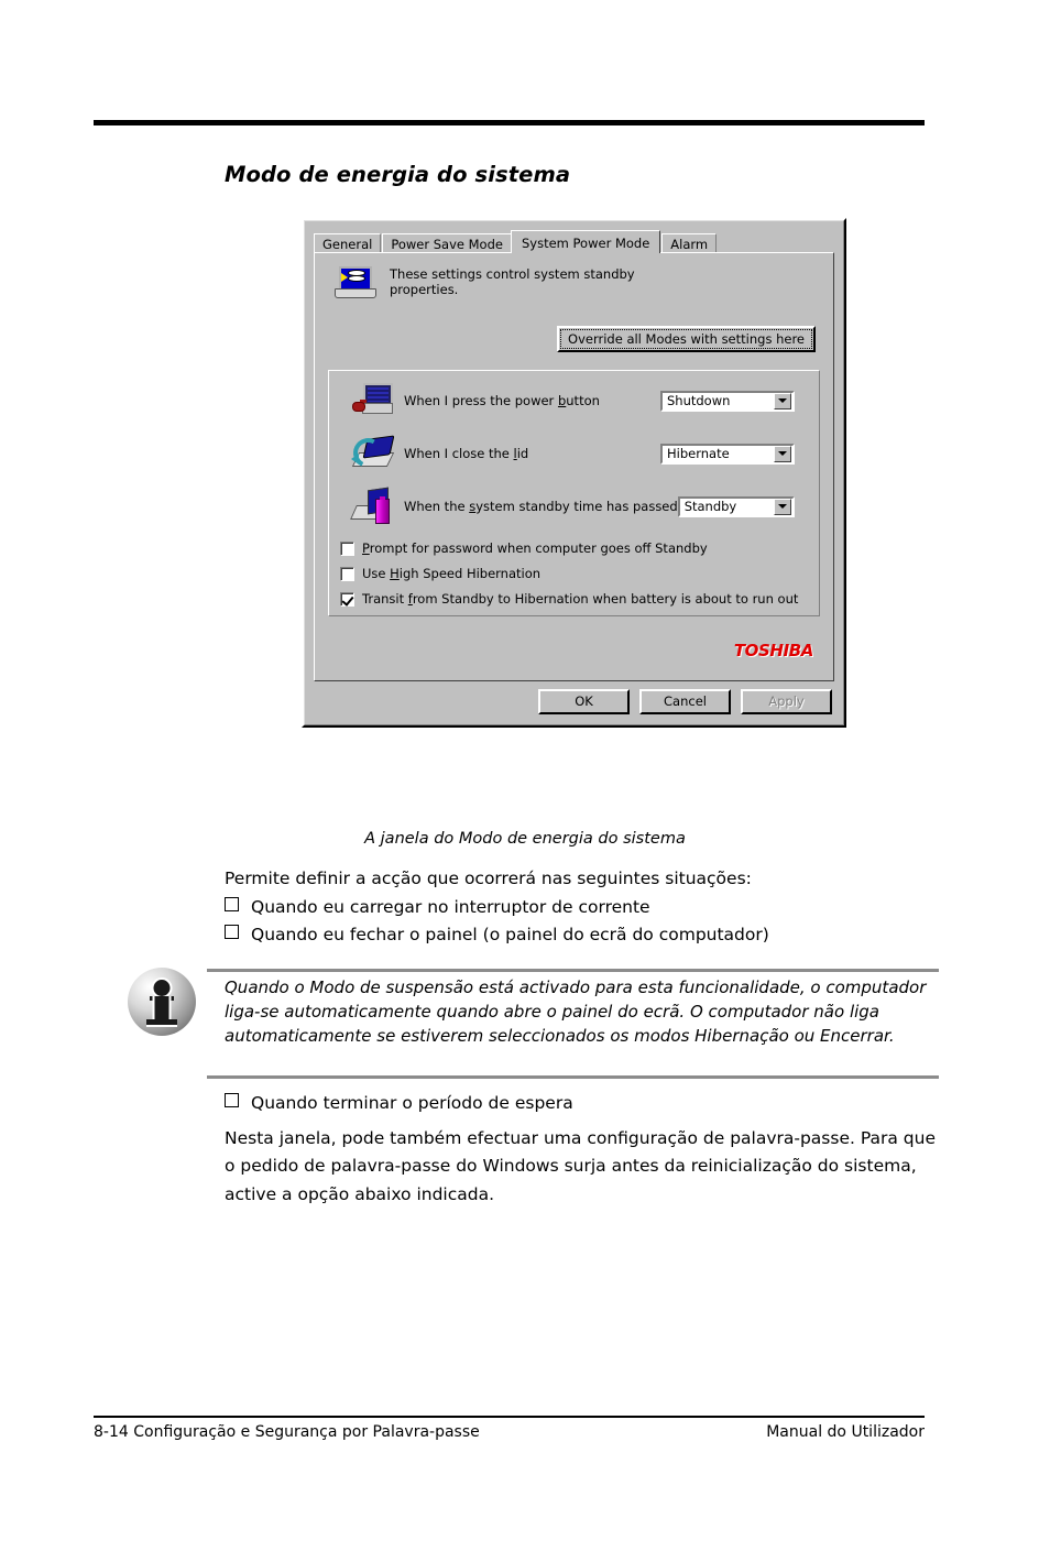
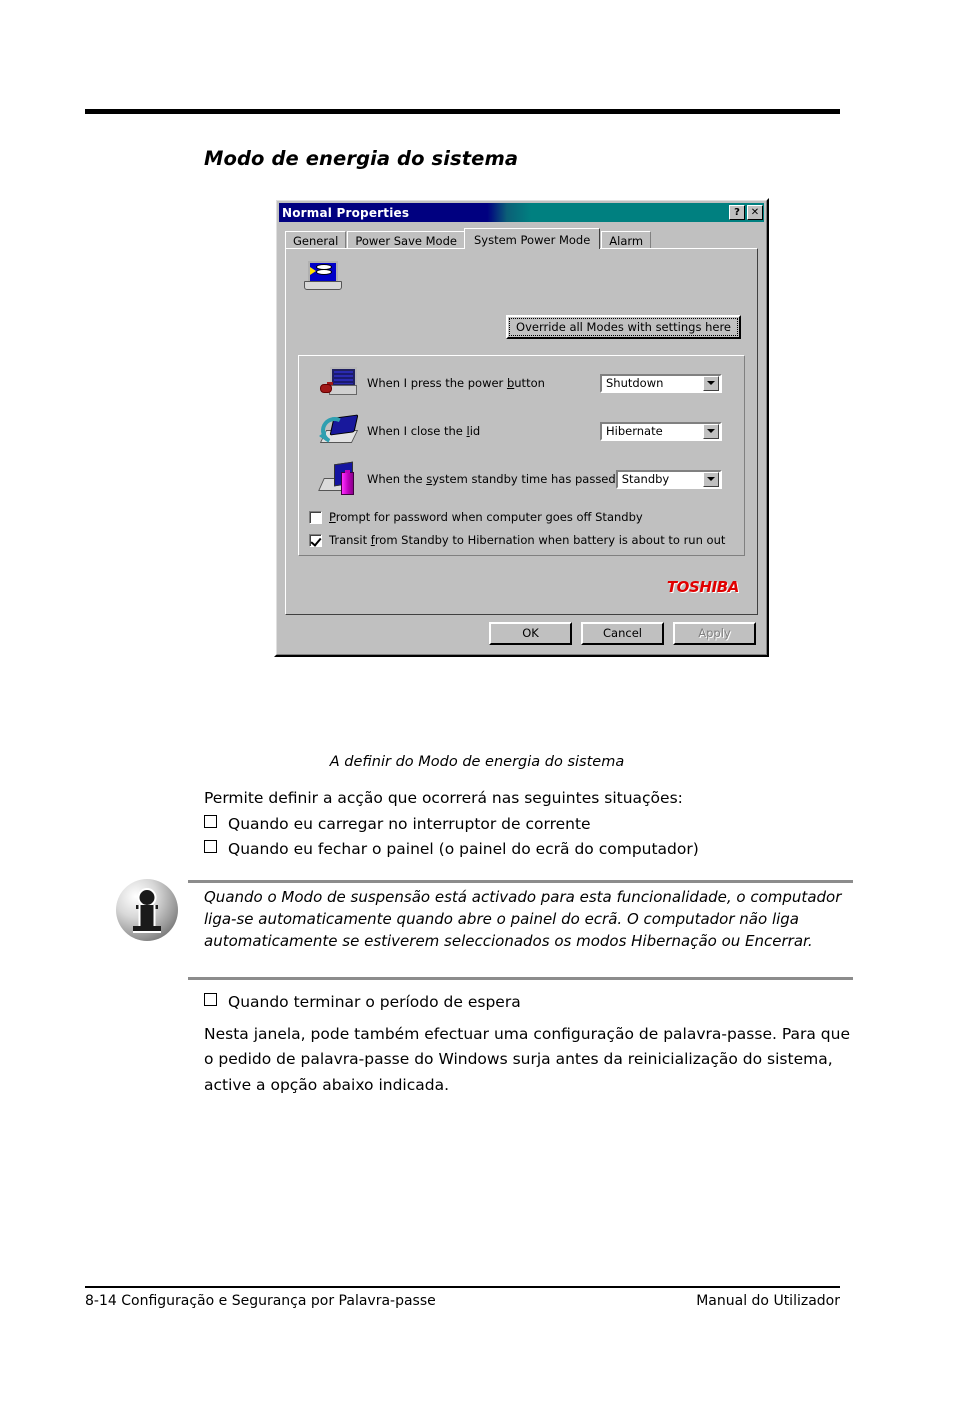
  Modo de energia do sistema
+ Normal Properties
+ ?
+ ✕
  General
  Power Save Mode
  System Power Mode
  Alarm
- These settings control system standby
- properties.
  Override all Modes with settings here
  When I press the power button
  Shutdown
  When I close the lid
  Hibernate
  When the system standby time has passed
  Standby
  Prompt for password when computer goes off Standby
- Use High Speed Hibernation
  Transit from Standby to Hibernation when battery is about to run out
  TOSHIBA
  OK
  Cancel
  Apply
- A janela do Modo de energia do sistema
+ A definir do Modo de energia do sistema
  Permite definir a acção que ocorrerá nas seguintes situações:
  Quando eu carregar no interruptor de corrente
  Quando eu fechar o painel (o painel do ecrã do computador)
  Quando o Modo de suspensão está activado para esta funcionalidade, o computador liga-se automaticamente quando abre o painel do ecrã. O computador não liga automaticamente se estiverem seleccionados os modos Hibernação ou Encerrar.
  Quando terminar o período de espera
  Nesta janela, pode também efectuar uma configuração de palavra-passe. Para que o pedido de palavra-passe do Windows surja antes da reinicialização do sistema, active a opção abaixo indicada.
  8-14 Configuração e Segurança por Palavra-passe
  Manual do Utilizador
